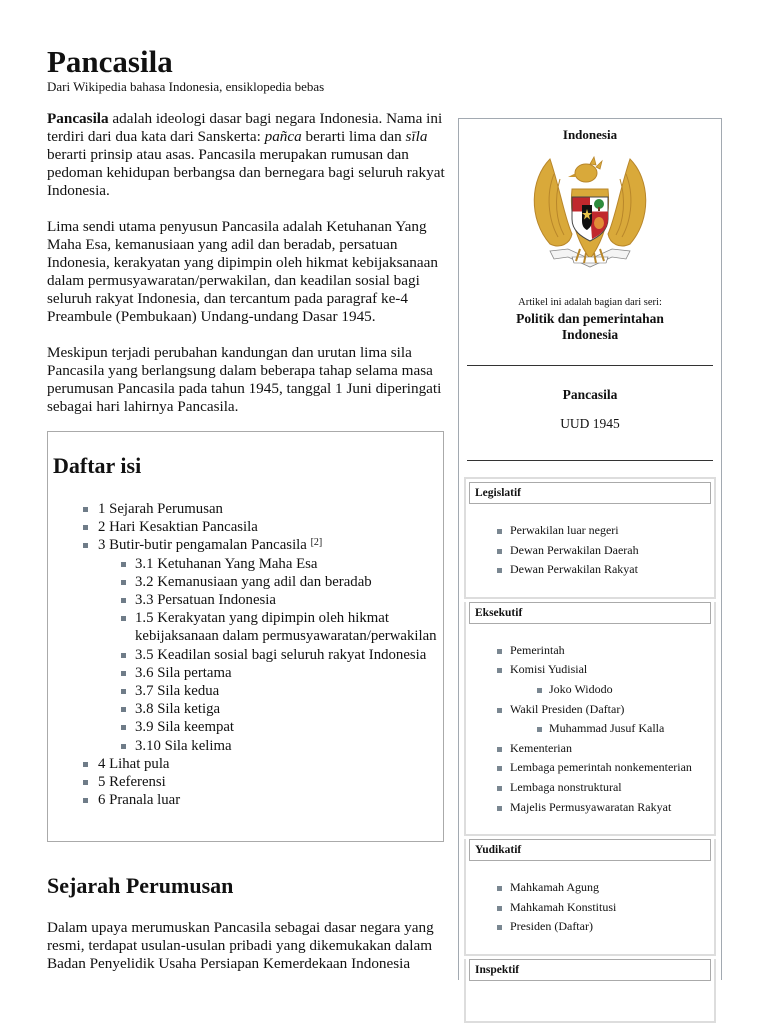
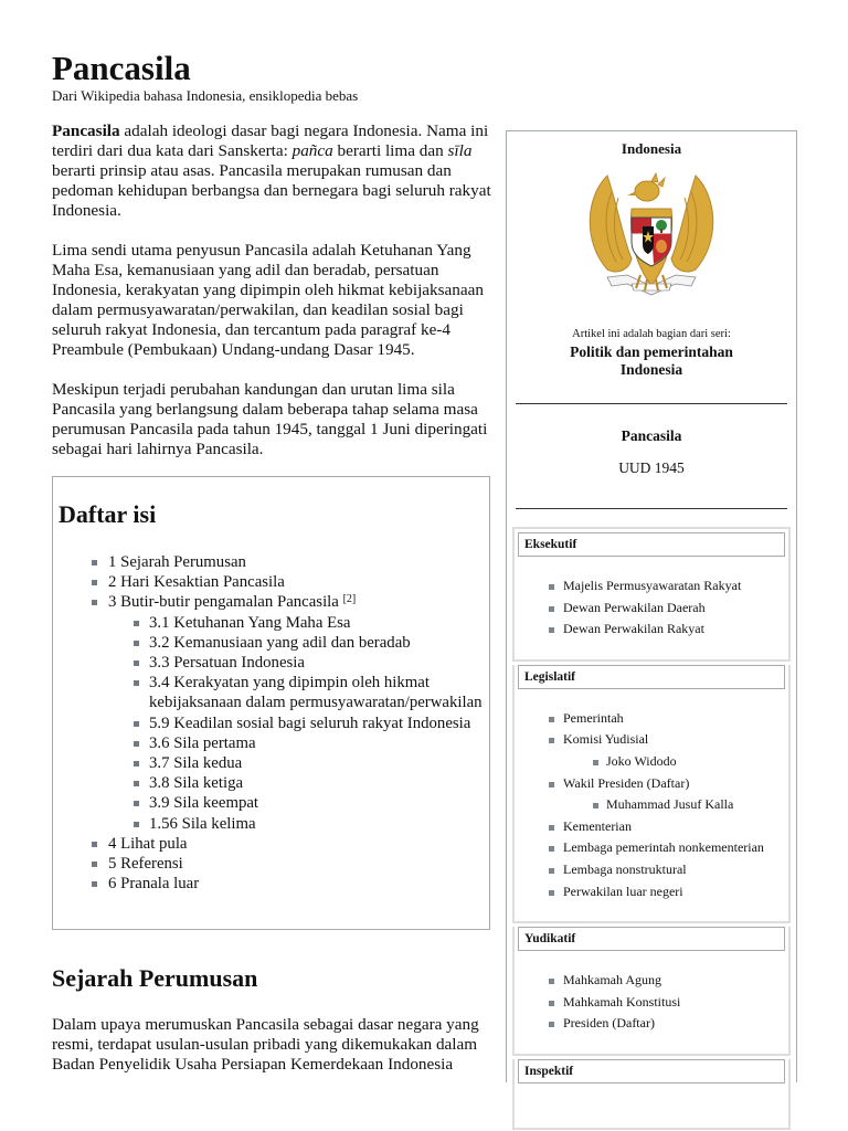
  Pancasila
  Dari Wikipedia bahasa Indonesia, ensiklopedia bebas
  Pancasila adalah ideologi dasar bagi negara Indonesia. Nama ini terdiri dari dua kata dari Sanskerta: pañca berarti lima dan sīla berarti prinsip atau asas. Pancasila merupakan rumusan dan pedoman kehidupan berbangsa dan bernegara bagi seluruh rakyat Indonesia.
  Lima sendi utama penyusun Pancasila adalah Ketuhanan Yang Maha Esa, kemanusiaan yang adil dan beradab, persatuan Indonesia, kerakyatan yang dipimpin oleh hikmat kebijaksanaan dalam permusyawaratan/perwakilan, dan keadilan sosial bagi seluruh rakyat Indonesia, dan tercantum pada paragraf ke-4 Preambule (Pembukaan) Undang-undang Dasar 1945.
  Meskipun terjadi perubahan kandungan dan urutan lima sila Pancasila yang berlangsung dalam beberapa tahap selama masa perumusan Pancasila pada tahun 1945, tanggal 1 Juni diperingati sebagai hari lahirnya Pancasila.
  Daftar isi
  1 Sejarah Perumusan
  2 Hari Kesaktian Pancasila
  3 Butir-butir pengamalan Pancasila [2]
  3.1 Ketuhanan Yang Maha Esa
  3.2 Kemanusiaan yang adil dan beradab
  3.3 Persatuan Indonesia
- 1.5 Kerakyatan yang dipimpin oleh hikmat kebijaksanaan dalam permusyawaratan/perwakilan
+ 3.4 Kerakyatan yang dipimpin oleh hikmat kebijaksanaan dalam permusyawaratan/perwakilan
- 3.5 Keadilan sosial bagi seluruh rakyat Indonesia
+ 5.9 Keadilan sosial bagi seluruh rakyat Indonesia
  3.6 Sila pertama
  3.7 Sila kedua
  3.8 Sila ketiga
  3.9 Sila keempat
- 3.10 Sila kelima
+ 1.56 Sila kelima
  4 Lihat pula
  5 Referensi
  6 Pranala luar
  Sejarah Perumusan
  Dalam upaya merumuskan Pancasila sebagai dasar negara yang resmi, terdapat usulan-usulan pribadi yang dikemukakan dalam Badan Penyelidik Usaha Persiapan Kemerdekaan Indonesia
  Indonesia
  Artikel ini adalah bagian dari seri:
  Politik dan pemerintahan Indonesia
  Pancasila
  UUD 1945
- Legislatif
+ Eksekutif
- Perwakilan luar negeri
+ Majelis Permusyawaratan Rakyat
  Dewan Perwakilan Daerah
  Dewan Perwakilan Rakyat
- Eksekutif
+ Legislatif
  Pemerintah
  Komisi Yudisial
  Joko Widodo
  Wakil Presiden (Daftar)
  Muhammad Jusuf Kalla
  Kementerian
  Lembaga pemerintah nonkementerian
  Lembaga nonstruktural
- Majelis Permusyawaratan Rakyat
+ Perwakilan luar negeri
  Yudikatif
  Mahkamah Agung
  Mahkamah Konstitusi
  Presiden (Daftar)
  Inspektif
